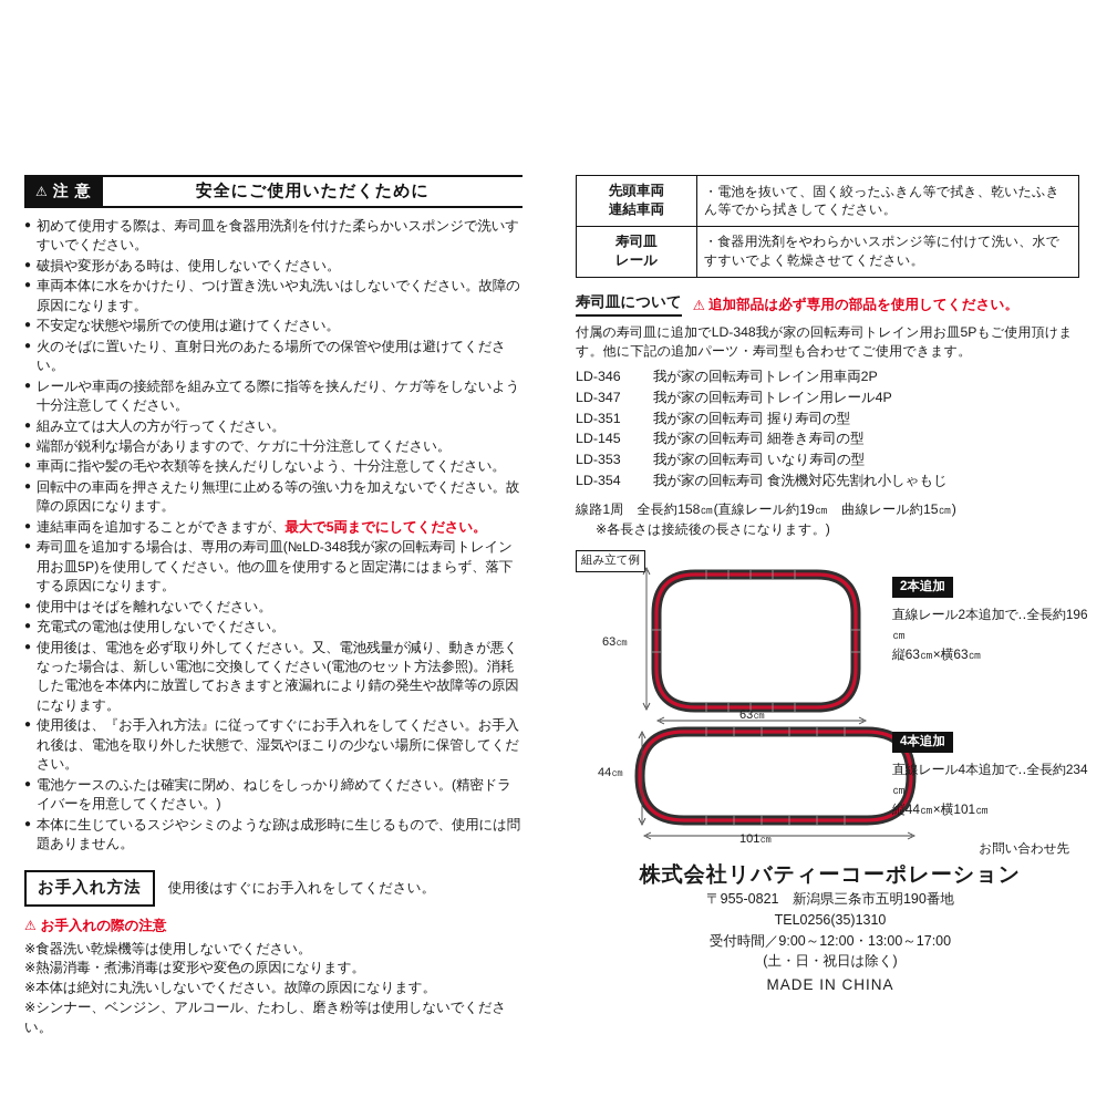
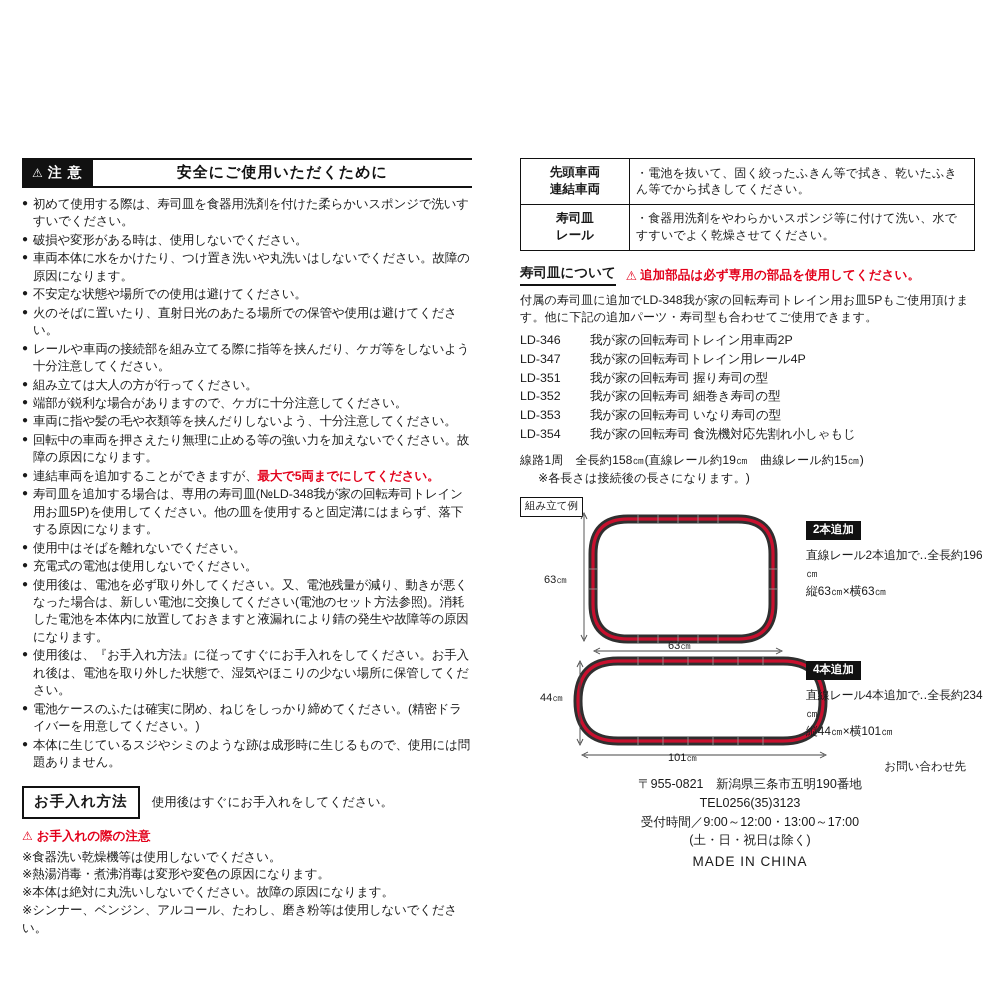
  ⚠
  注 意
  安全にご使用いただくために
  ●
  初めて使用する際は、寿司皿を食器用洗剤を付けた柔らかいスポンジで洗いすすいでください。
  ●
  破損や変形がある時は、使用しないでください。
  ●
  車両本体に水をかけたり、つけ置き洗いや丸洗いはしないでください。故障の原因になります。
  ●
  不安定な状態や場所での使用は避けてください。
  ●
  火のそばに置いたり、直射日光のあたる場所での保管や使用は避けてください。
  ●
  レールや車両の接続部を組み立てる際に指等を挟んだり、ケガ等をしないよう十分注意してください。
  ●
  組み立ては大人の方が行ってください。
  ●
  端部が鋭利な場合がありますので、ケガに十分注意してください。
  ●
  車両に指や髪の毛や衣類等を挟んだりしないよう、十分注意してください。
  ●
  回転中の車両を押さえたり無理に止める等の強い力を加えないでください。故障の原因になります。
  ●
  連結車両を追加することができますが、最大で5両までにしてください。
  ●
  寿司皿を追加する場合は、専用の寿司皿(№LD-348我が家の回転寿司トレイン用お皿5P)を使用してください。他の皿を使用すると固定溝にはまらず、落下する原因になります。
  ●
  使用中はそばを離れないでください。
  ●
  充電式の電池は使用しないでください。
  ●
  使用後は、電池を必ず取り外してください。又、電池残量が減り、動きが悪くなった場合は、新しい電池に交換してください(電池のセット方法参照)。消耗した電池を本体内に放置しておきますと液漏れにより錆の発生や故障等の原因になります。
  ●
  使用後は、『お手入れ方法』に従ってすぐにお手入れをしてください。お手入れ後は、電池を取り外した状態で、湿気やほこりの少ない場所に保管してください。
  ●
  電池ケースのふたは確実に閉め、ねじをしっかり締めてください。(精密ドライバーを用意してください。)
  ●
  本体に生じているスジやシミのような跡は成形時に生じるもので、使用には問題ありません。
  お手入れ方法
  使用後はすぐにお手入れをしてください。
  ⚠
  お手入れの際の注意
  ※食器洗い乾燥機等は使用しないでください。
  ※熱湯消毒・煮沸消毒は変形や変色の原因になります。
  ※本体は絶対に丸洗いしないでください。故障の原因になります。
  ※シンナー、ベンジン、アルコール、たわし、磨き粉等は使用しないでください。
  先頭車両 連結車両	・電池を抜いて、固く絞ったふきん等で拭き、乾いたふきん等でから拭きしてください。
  寿司皿 レール	・食器用洗剤をやわらかいスポンジ等に付けて洗い、水ですすいでよく乾燥させてください。
  寿司皿について
  ⚠
  追加部品は必ず専用の部品を使用してください。
  付属の寿司皿に追加でLD-348我が家の回転寿司トレイン用お皿5Pもご使用頂けます。他に下記の追加パーツ・寿司型も合わせてご使用できます。
  LD-346
  我が家の回転寿司トレイン用車両2P
  LD-347
  我が家の回転寿司トレイン用レール4P
  LD-351
  我が家の回転寿司 握り寿司の型
- LD-145
+ LD-352
  我が家の回転寿司 細巻き寿司の型
  LD-353
  我が家の回転寿司 いなり寿司の型
  LD-354
  我が家の回転寿司 食洗機対応先割れ小しゃもじ
  線路1周 全長約158㎝(直線レール約19㎝ 曲線レール約15㎝)
  ※各長さは接続後の長さになります。)
  組み立て例
  63㎝
  63㎝
  2本追加
  直線レール2本追加で‥全長約196㎝
  縦63㎝×横63㎝
  44㎝
  101㎝
  4本追加
  直線レール4本追加で‥全長約234㎝
  縦44㎝×横101㎝
  お問い合わせ先
- 株式会社リバティーコーポレーション
  〒955-0821 新潟県三条市五明190番地
- TEL0256(35)1310
+ TEL0256(35)3123
  受付時間／9:00～12:00・13:00～17:00
  (土・日・祝日は除く)
  MADE IN CHINA
